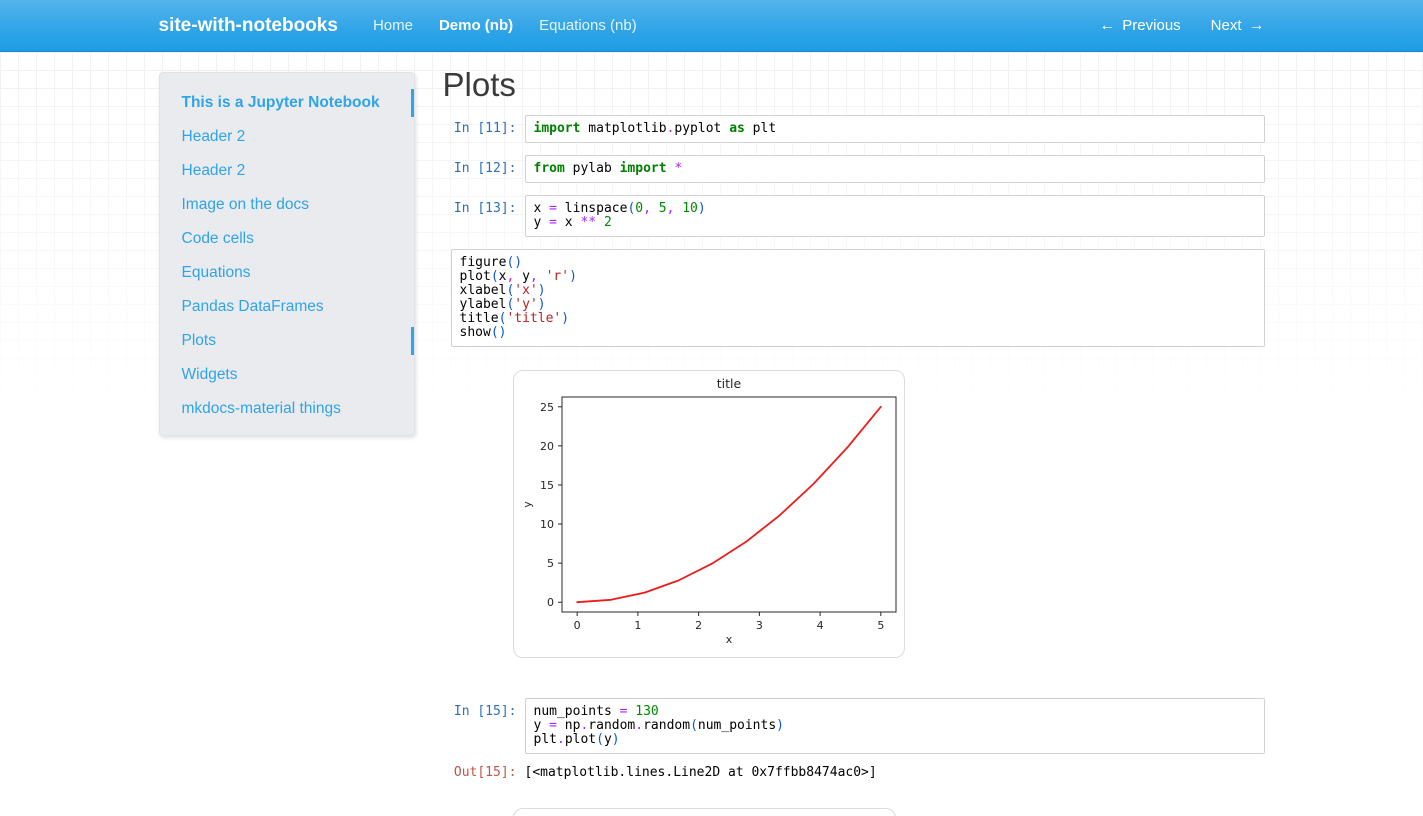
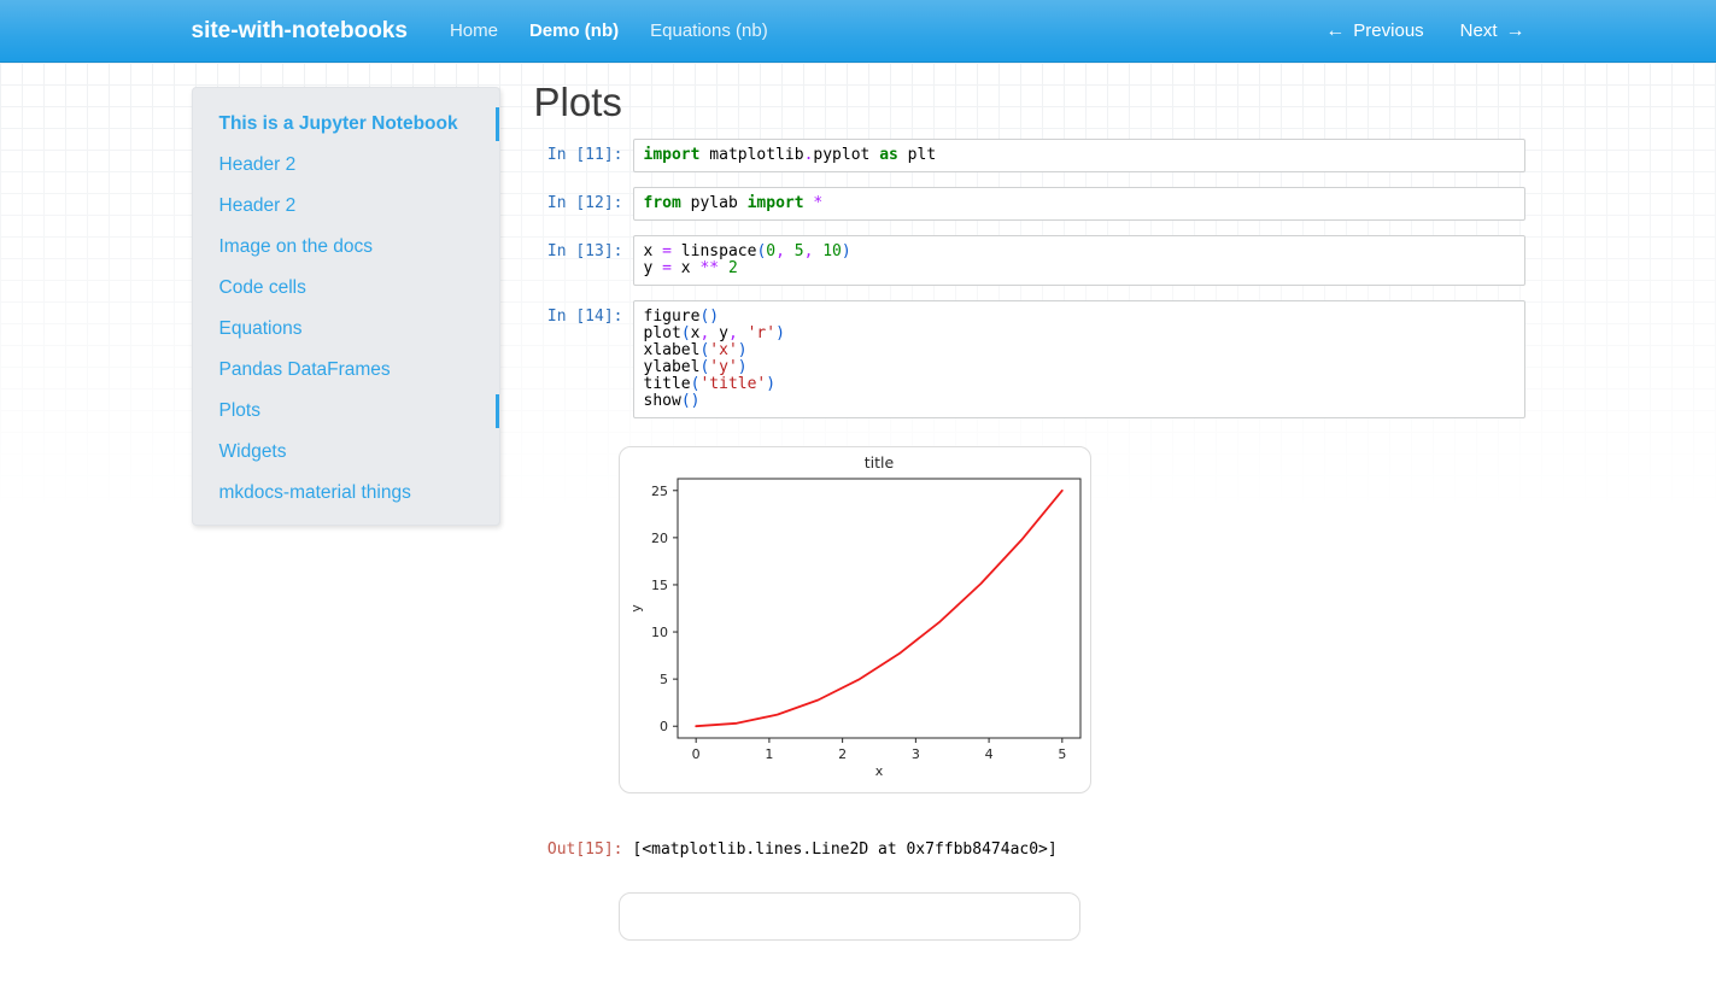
  site-with-notebooks
  Home
  Demo (nb)
  Equations (nb)
  ←
  Previous
  Next
  →
  This is a Jupyter Notebook
  Header 2
  Header 2
  Image on the docs
  Code cells
  Equations
  Pandas DataFrames
  Plots
  Widgets
  mkdocs-material things
  Plots
  In [11]:
  import matplotlib.pyplot as plt
  In [12]:
  from pylab import *
  In [13]:
  x = linspace(0, 5, 10)
  y = x ** 2
+ In [14]:
  figure()
  plot(x, y, 'r')
  xlabel('x')
  ylabel('y')
  title('title')
  show()
  0
  1
  2
  3
  4
  5
  0
  5
  10
  15
  20
  25
  title
  x
- In [15]:
- num_points = 130
- y = np.random.random(num_points)
- plt.plot(y)
  Out[15]:
  [<matplotlib.lines.Line2D at 0x7ffbb8474ac0>]
